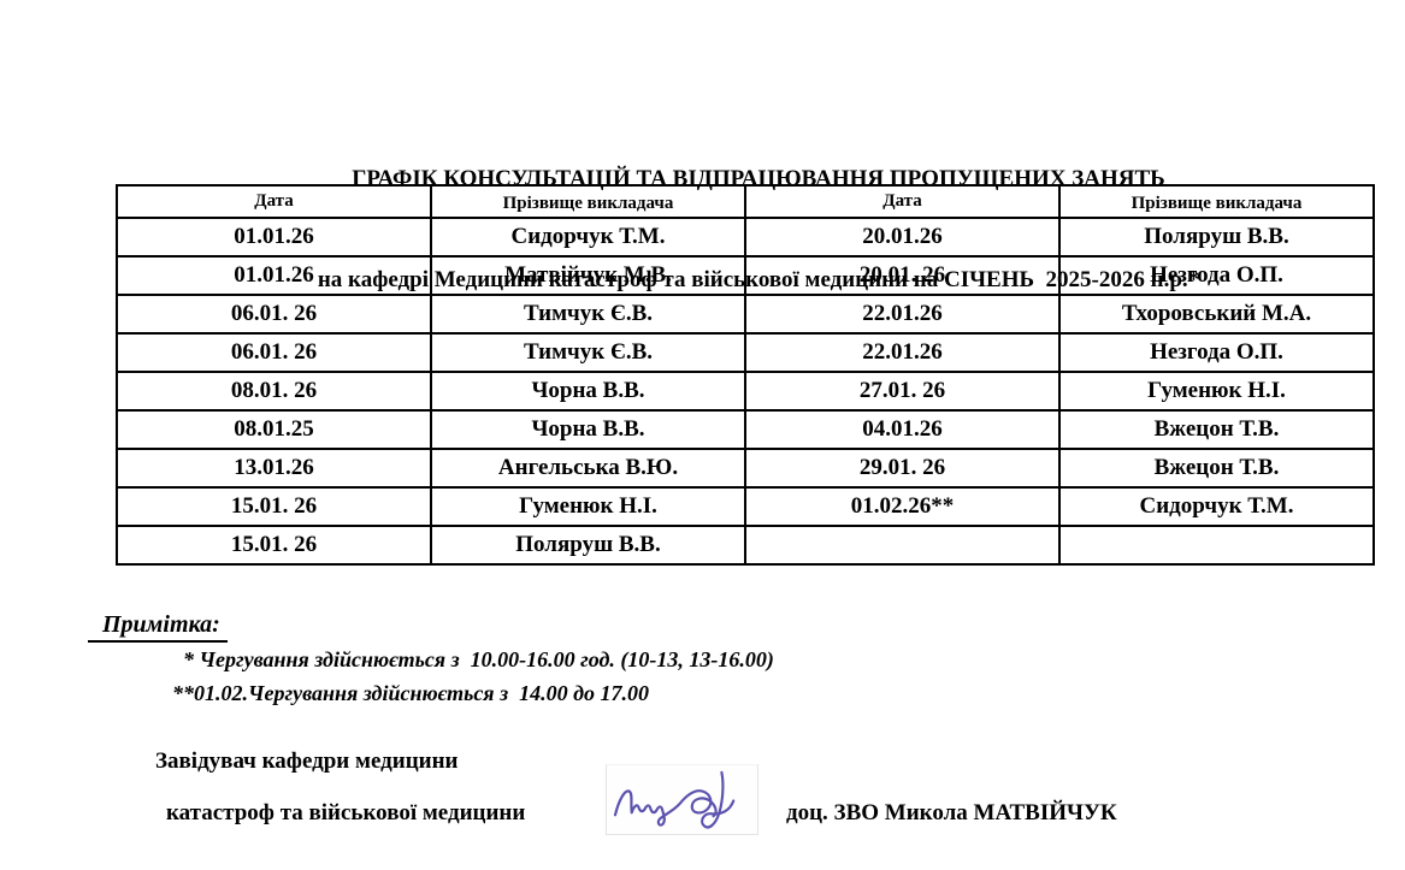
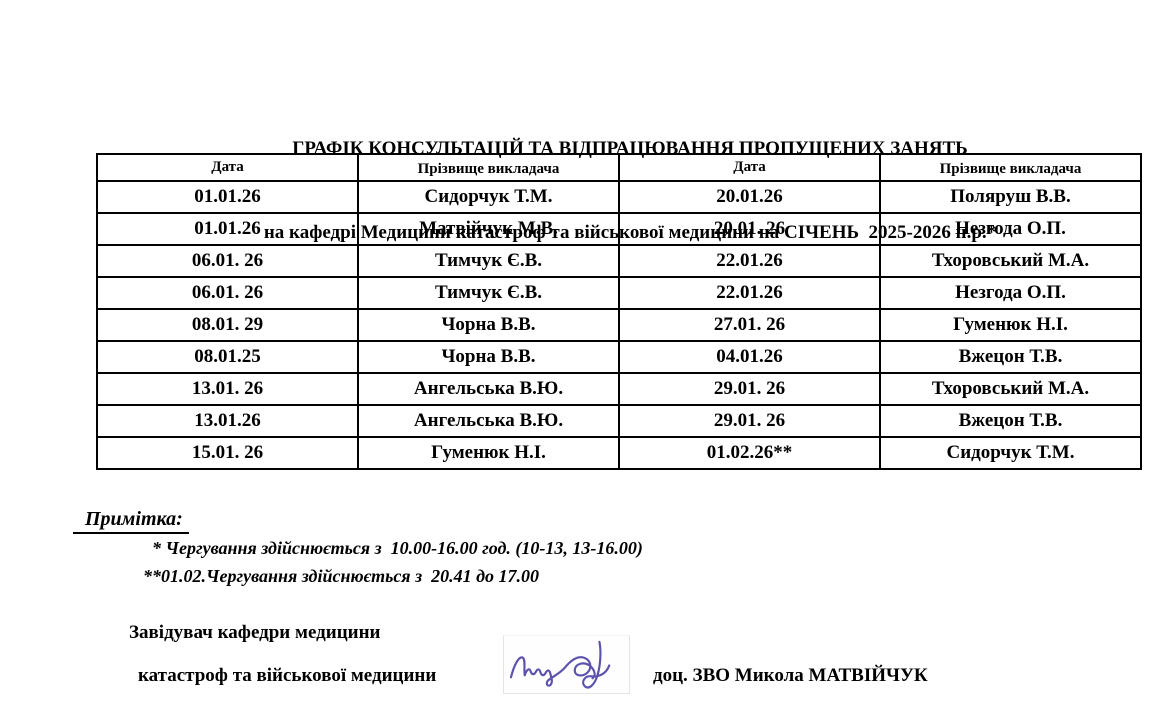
  ГРАФІК КОНСУЛЬТАЦІЙ ТА ВІДПРАЦЮВАННЯ ПРОПУЩЕНИХ ЗАНЯТЬ
  на кафедрі Медицини катастроф та військової медицини на СІЧЕНЬ 2025-2026 н.р.*
  Дата	Прізвище викладача	Дата	Прізвище викладача
  01.01.26	Сидорчук Т.М.	20.01.26	Поляруш В.В.
  01.01.26	Матвійчук М.В.	20.01. 26	Незгода О.П.
  06.01. 26	Тимчук Є.В.	22.01.26	Тхоровський М.А.
  06.01. 26	Тимчук Є.В.	22.01.26	Незгода О.П.
- 08.01. 26	Чорна В.В.	27.01. 26	Гуменюк Н.І.
+ 08.01. 29	Чорна В.В.	27.01. 26	Гуменюк Н.І.
  08.01.25	Чорна В.В.	04.01.26	Вжецон Т.В.
+ 13.01. 26	Ангельська В.Ю.	29.01. 26	Тхоровський М.А.
  13.01.26	Ангельська В.Ю.	29.01. 26	Вжецон Т.В.
  15.01. 26	Гуменюк Н.І.	01.02.26**	Сидорчук Т.М.
- 15.01. 26	Поляруш В.В.
  Примітка:
  * Чергування здійснюється з 10.00-16.00 год. (10-13, 13-16.00)
- **01.02.Чергування здійснюється з 14.00 до 17.00
+ **01.02.Чергування здійснюється з 20.41 до 17.00
  Завідувач кафедри медицини
  катастроф та військової медицини
  доц. ЗВО Микола МАТВІЙЧУК
